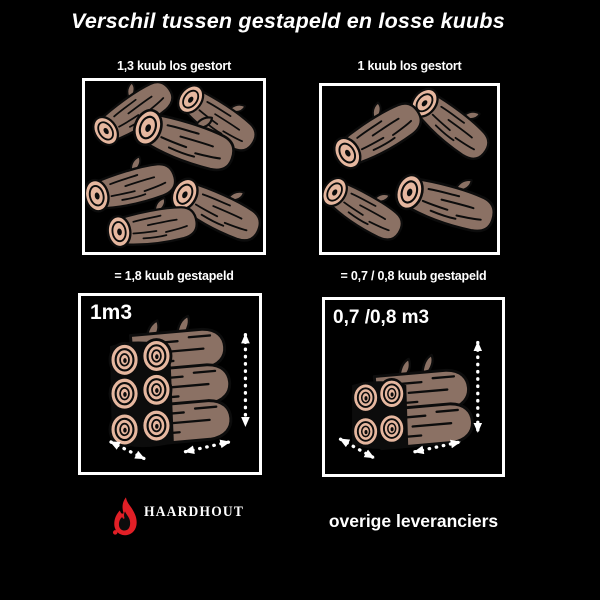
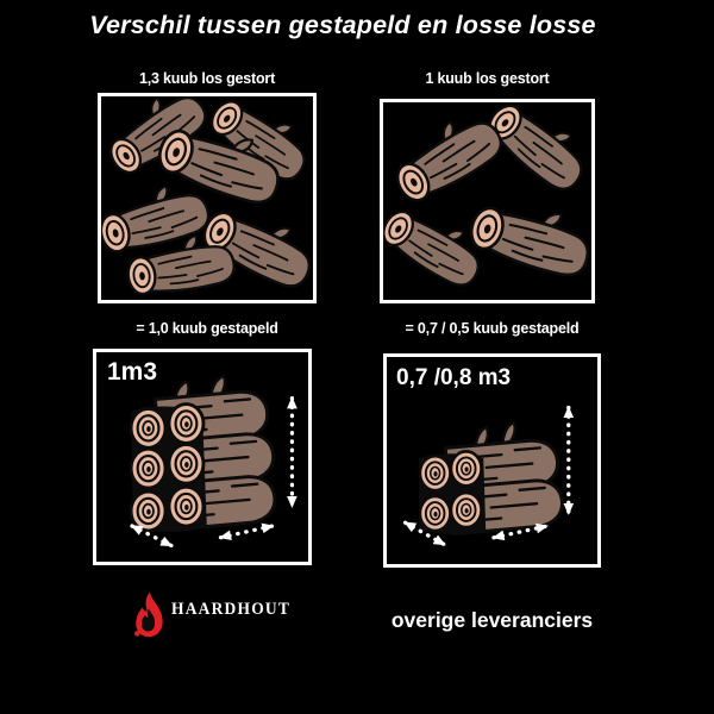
- Verschil tussen gestapeld en losse kuubs
+ Verschil tussen gestapeld en losse losse
  1,3 kuub los gestort
  1 kuub los gestort
- = 1,8 kuub gestapeld
+ = 1,0 kuub gestapeld
- = 0,7 / 0,8 kuub gestapeld
+ = 0,7 / 0,5 kuub gestapeld
  1m3
  0,7 /0,8 m3
  HAARDHOUT
  overige leveranciers
